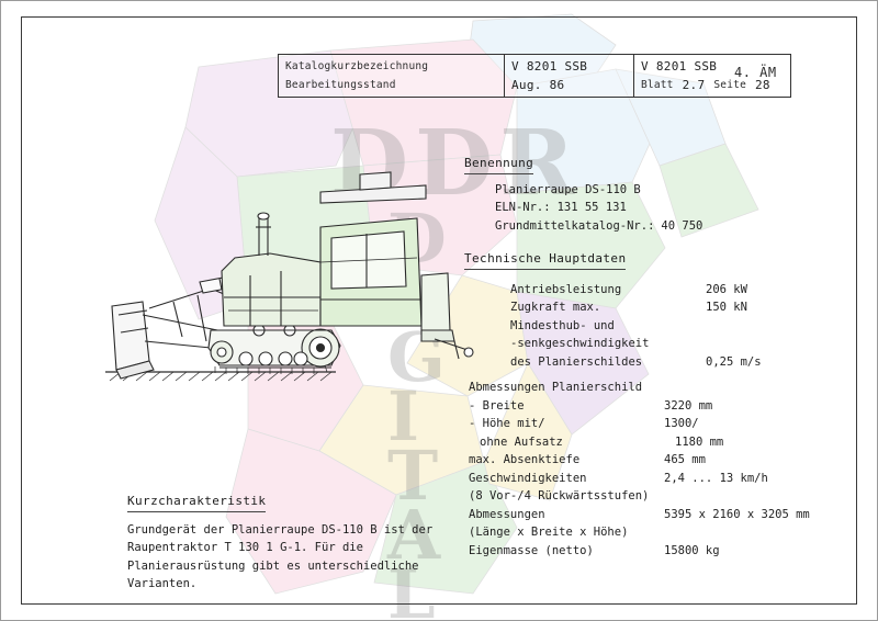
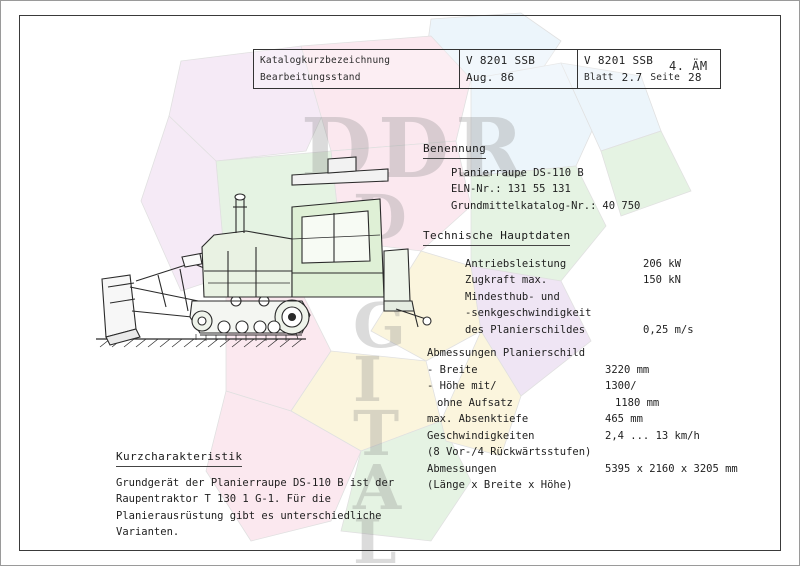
  DDR
  D
  G
  I
  T
  A
  L
  Katalogkurzbezeichnung
  Bearbeitungsstand
  V 8201 SSB
  Aug. 86
  V 8201 SSB
  Blatt
  2.7
  Seite
  28
  4. ÄM
  Benennung
  Planierraupe DS-110 B
  ELN-Nr.:
  131 55 131
  Grundmittelkatalog-Nr.:
  40 750
  Technische Hauptdaten
  Antriebsleistung
  206 kW
  Zugkraft max.
  150 kN
  Mindesthub- und
  -senkgeschwindigkeit
  des Planierschildes
  0,25 m/s
  Abmessungen Planierschild
  - Breite
  3220 mm
  - Höhe mit/
  1300/
  ohne Aufsatz
  1180 mm
  max. Absenktiefe
  465 mm
  Geschwindigkeiten
  2,4 ... 13 km/h
  (8 Vor-/4 Rückwärtsstufen)
  Abmessungen
  5395 x 2160 x 3205 mm
  (Länge x Breite x Höhe)
- Eigenmasse (netto)
- 15800 kg
  Kurzcharakteristik
  Grundgerät der Planierraupe DS-110 B ist der Raupentraktor T 130 1 G-1. Für die Planierausrüstung gibt es unterschiedliche Varianten.
